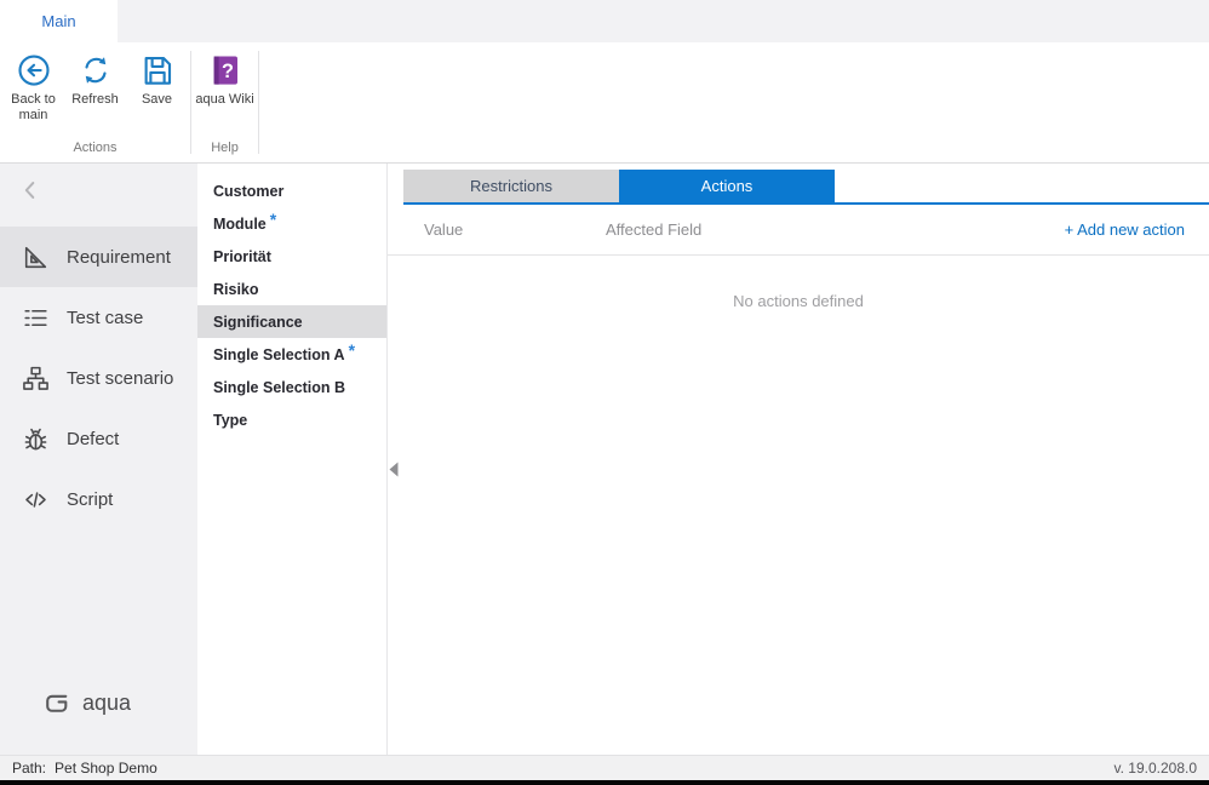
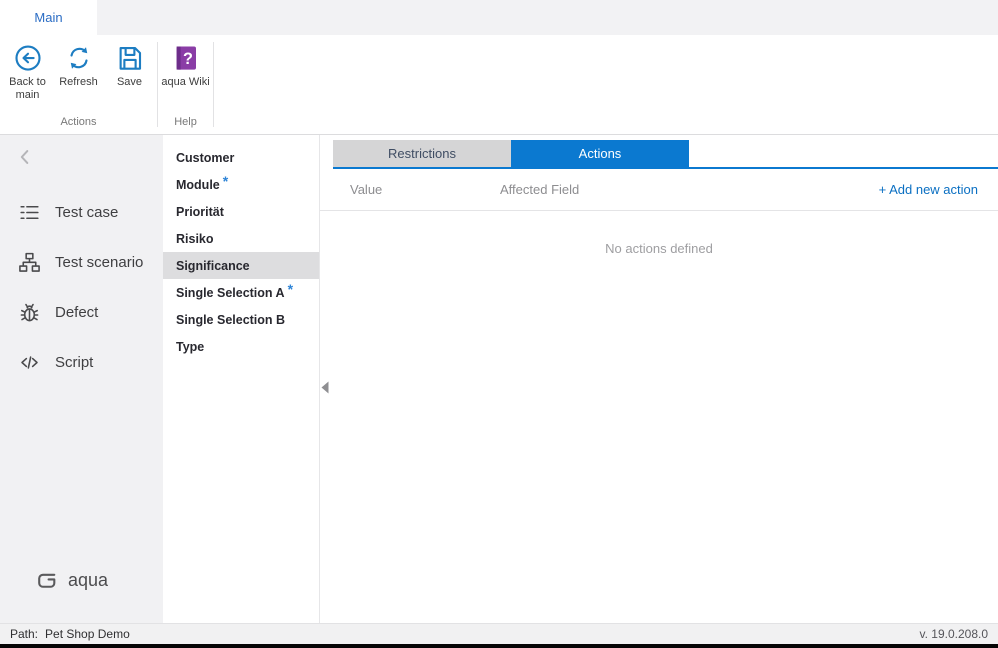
  Main
  Back to main
  Refresh
  Save
  Actions
  ?
  aqua Wiki
  Help
- Requirement
  Test case
  Test scenario
  Defect
  Script
  aqua
  Customer
  Module
  *
  Priorität
  Risiko
  Significance
  Single Selection A
  *
  Single Selection B
  Type
  Restrictions
  Actions
  Value
  Affected Field
  + Add new action
  No actions defined
  Path:
  Pet Shop Demo
  v. 19.0.208.0
